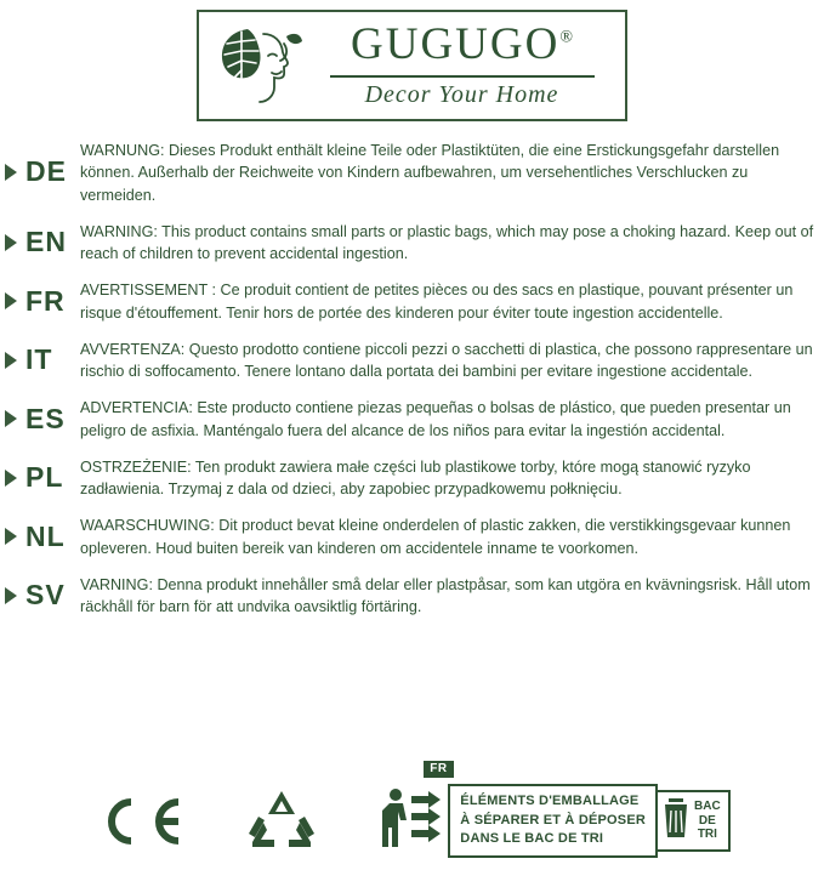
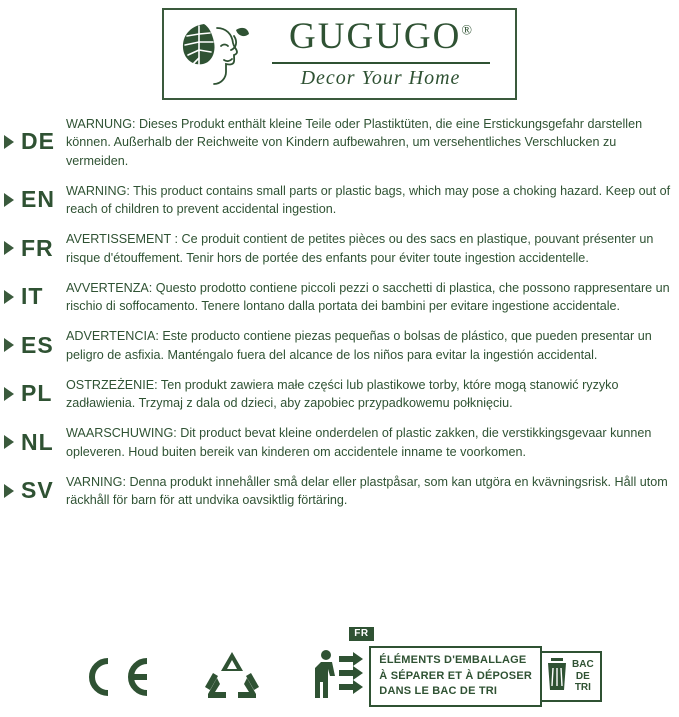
  GUGUGO®
  Decor Your Home
  DE
  WARNUNG: Dieses Produkt enthält kleine Teile oder Plastiktüten, die eine Erstickungsgefahr darstellen können. Außerhalb der Reichweite von Kindern aufbewahren, um versehentliches Verschlucken zu vermeiden.
  EN
  WARNING: This product contains small parts or plastic bags, which may pose a choking hazard. Keep out of reach of children to prevent accidental ingestion.
  FR
- AVERTISSEMENT : Ce produit contient de petites pièces ou des sacs en plastique, pouvant présenter un risque d'étouffement. Tenir hors de portée des kinderen pour éviter toute ingestion accidentelle.
+ AVERTISSEMENT : Ce produit contient de petites pièces ou des sacs en plastique, pouvant présenter un risque d'étouffement. Tenir hors de portée des enfants pour éviter toute ingestion accidentelle.
  IT
  AVVERTENZA: Questo prodotto contiene piccoli pezzi o sacchetti di plastica, che possono rappresentare un rischio di soffocamento. Tenere lontano dalla portata dei bambini per evitare ingestione accidentale.
  ES
  ADVERTENCIA: Este producto contiene piezas pequeñas o bolsas de plástico, que pueden presentar un peligro de asfixia. Manténgalo fuera del alcance de los niños para evitar la ingestión accidental.
  PL
  OSTRZEŻENIE: Ten produkt zawiera małe części lub plastikowe torby, które mogą stanowić ryzyko zadławienia. Trzymaj z dala od dzieci, aby zapobiec przypadkowemu połknięciu.
  NL
  WAARSCHUWING: Dit product bevat kleine onderdelen of plastic zakken, die verstikkingsgevaar kunnen opleveren. Houd buiten bereik van kinderen om accidentele inname te voorkomen.
  SV
  VARNING: Denna produkt innehåller små delar eller plastpåsar, som kan utgöra en kvävningsrisk. Håll utom räckhåll för barn för att undvika oavsiktlig förtäring.
  FR
  ÉLÉMENTS D'EMBALLAGE
  À SÉPARER ET À DÉPOSER
  DANS LE BAC DE TRI
  BAC
  DE
  TRI
